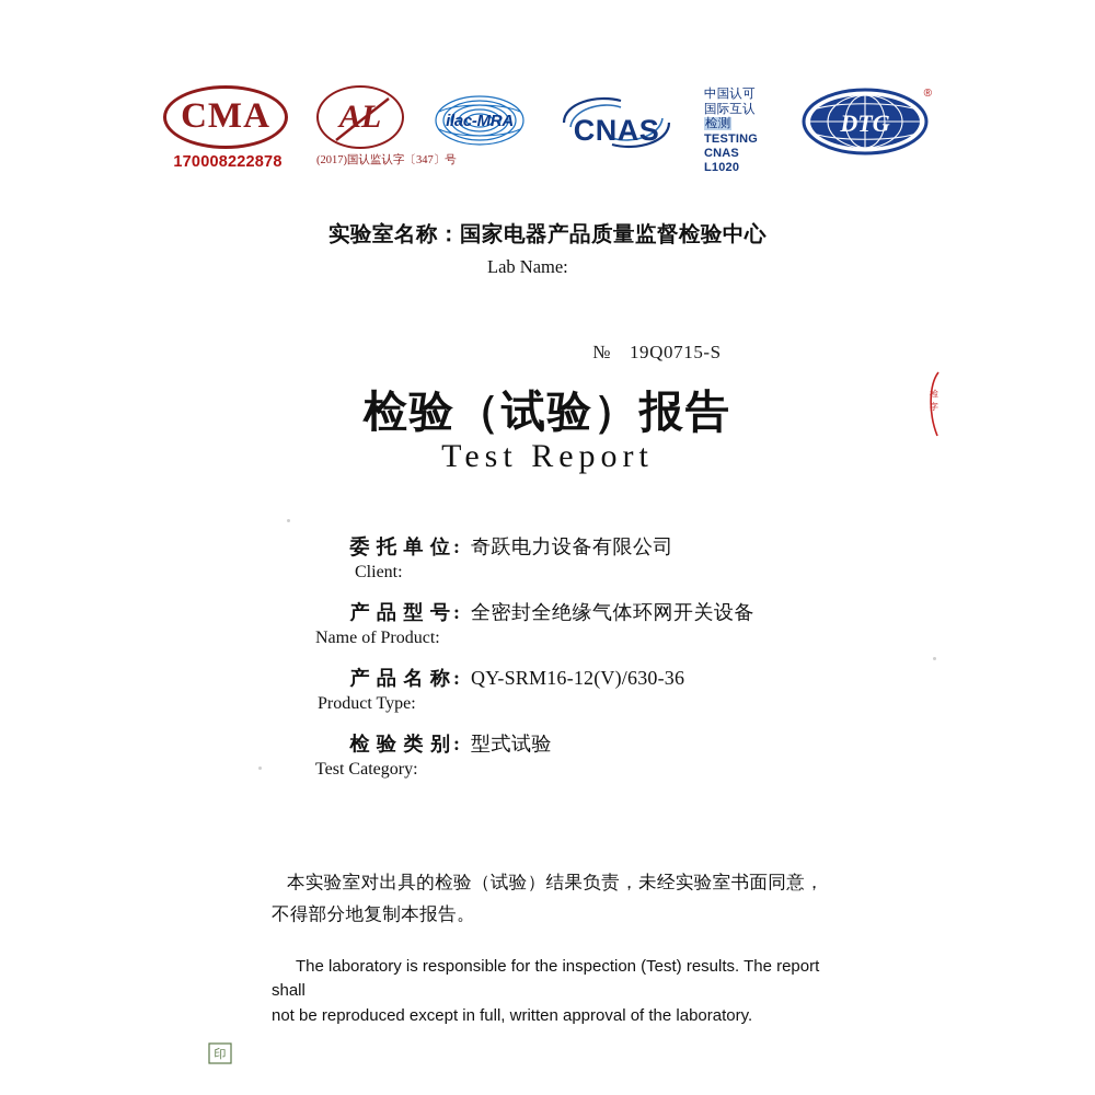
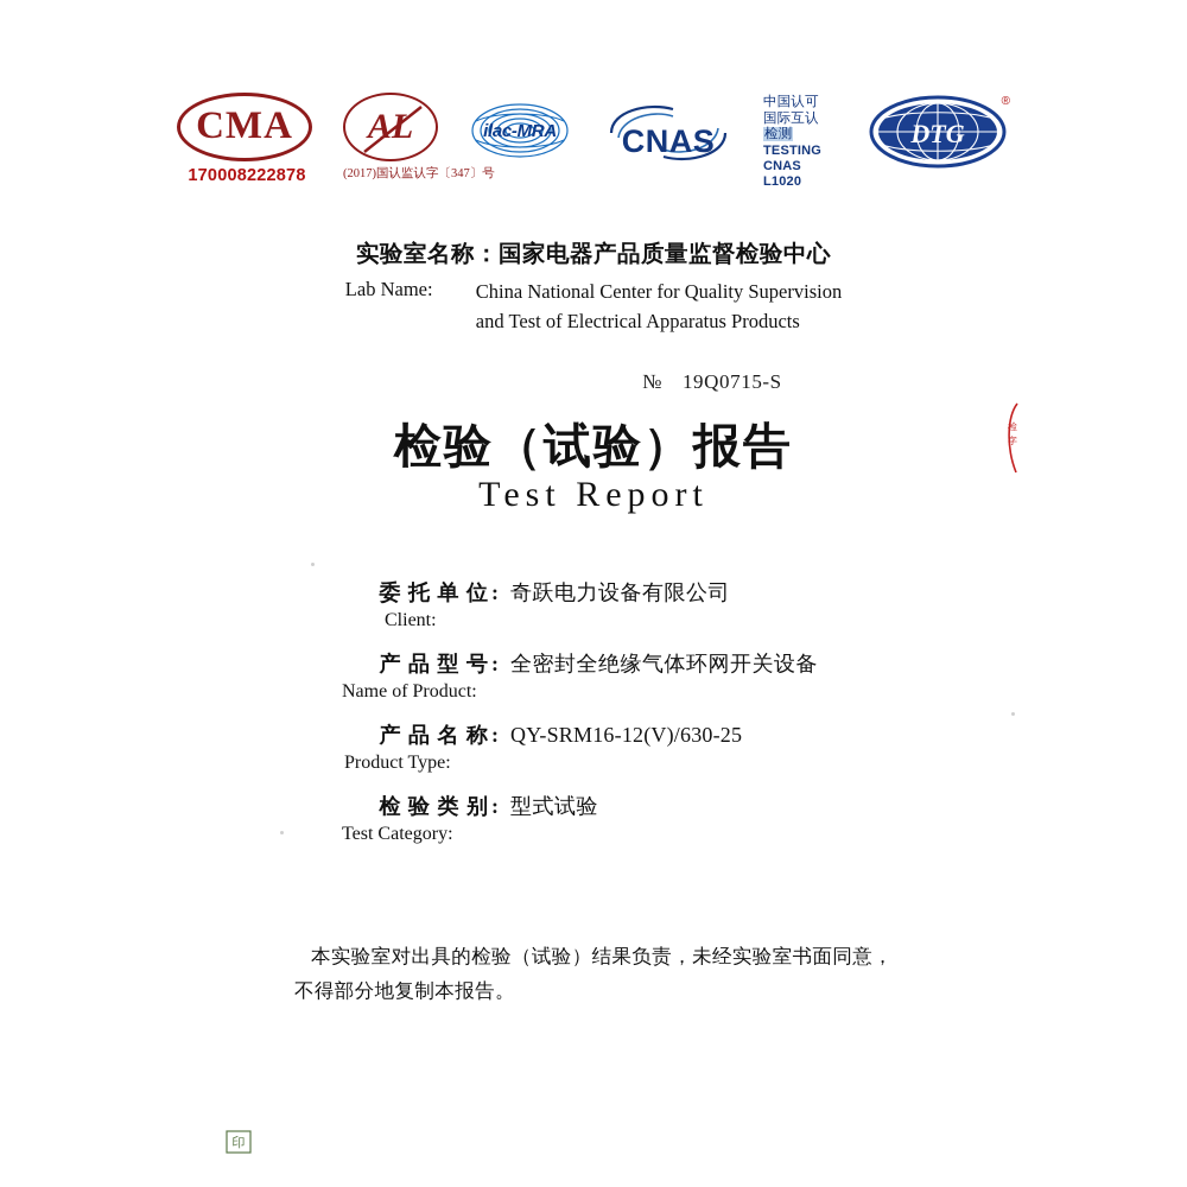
  CMA
  170008222878
  AL
  (2017)国认监认字〔347〕号
  ilac-MRA
  CNAS
  中国认可
  国际互认
  检测
  TESTING
  CNAS L1020
  DTG
  ®
  实验室名称：国家电器产品质量监督检验中心
  Lab Name:
+ China National Center for Quality Supervision
+ and Test of Electrical Apparatus Products
  № 19Q0715-S
  检验（试验）报告
  Test Report
  检
  字
  委 托 单 位
  :
  奇跃电力设备有限公司
  Client:
  产 品 型 号
  :
  全密封全绝缘气体环网开关设备
  Name of Product:
  产 品 名 称
  :
- QY-SRM16-12(V)/630-36
+ QY-SRM16-12(V)/630-25
  Product Type:
  检 验 类 别
  :
  型式试验
  Test Category:
  本实验室对出具的检验（试验）结果负责，未经实验室书面同意，
  不得部分地复制本报告。
- The laboratory is responsible for the inspection (Test) results. The report shall
- not be reproduced except in full, written approval of the laboratory.
  印
